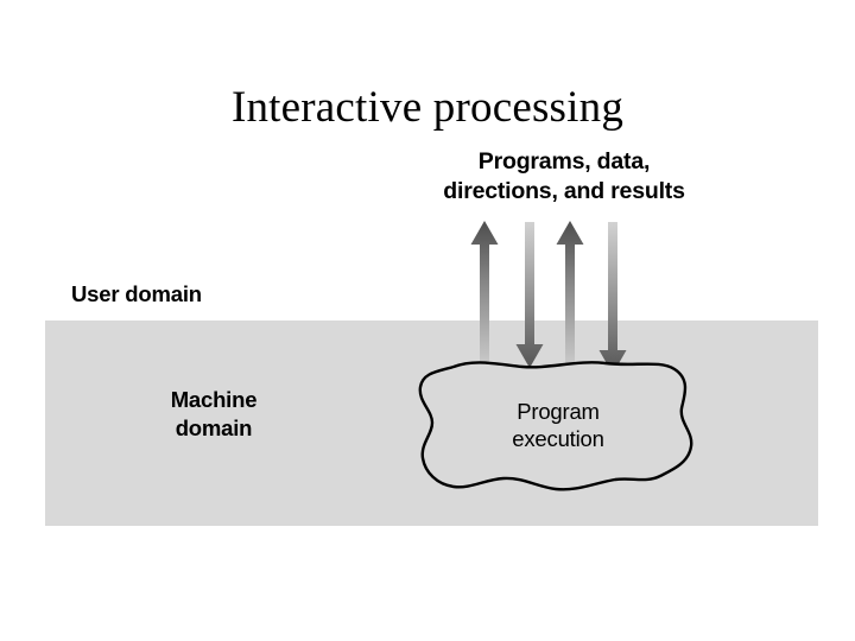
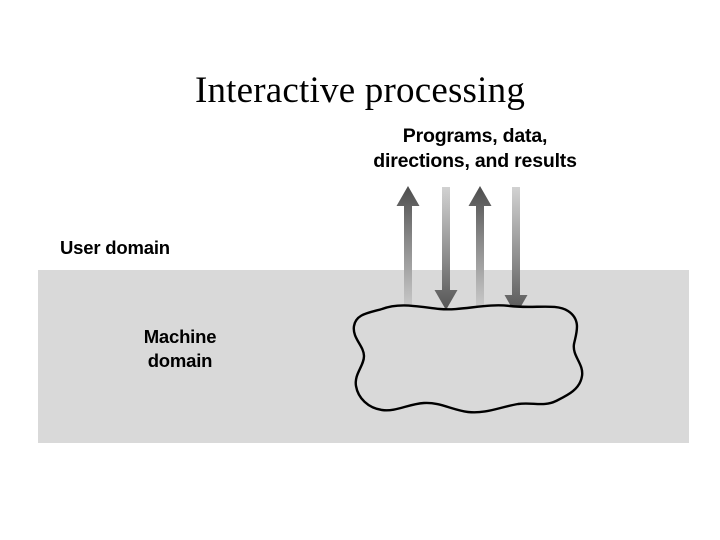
  Interactive processing
  Programs, data,
  directions, and results
  User domain
  Machine
  domain
- Program
- execution
